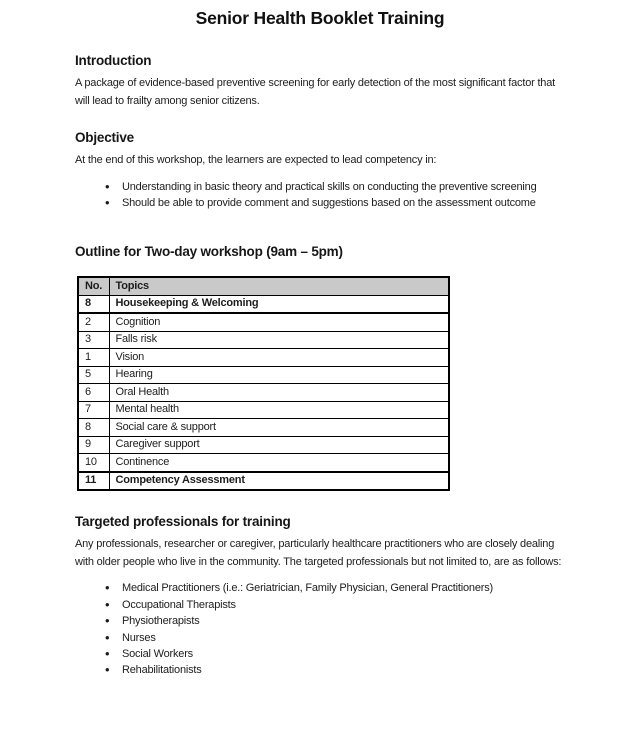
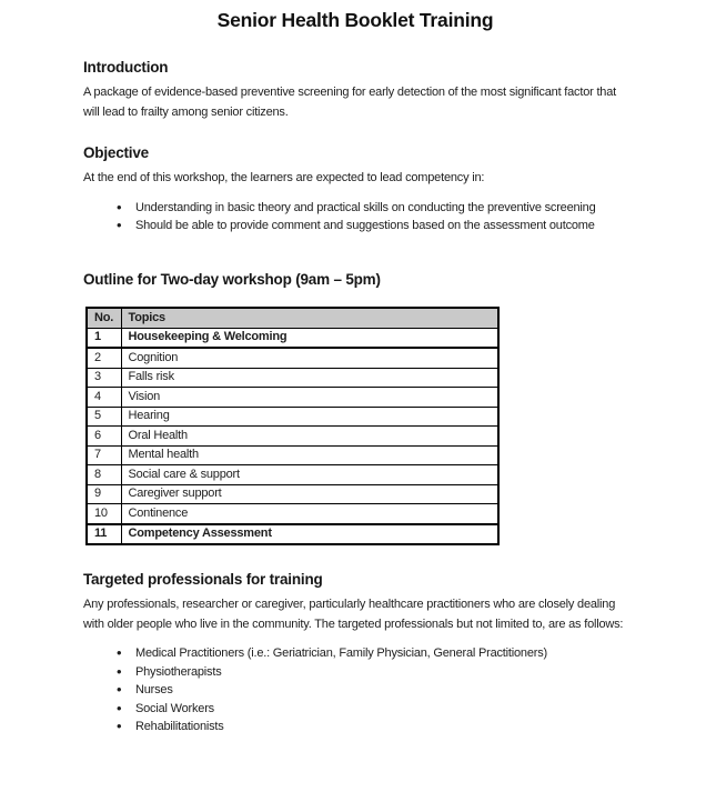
  Senior Health Booklet Training
  Introduction
  A package of evidence-based preventive screening for early detection of the most significant factor that will lead to frailty among senior citizens.
  Objective
  At the end of this workshop, the learners are expected to lead competency in:
  Understanding in basic theory and practical skills on conducting the preventive screening
  Should be able to provide comment and suggestions based on the assessment outcome
  Outline for Two-day workshop (9am – 5pm)
  No.	Topics
- 8	Housekeeping & Welcoming
+ 1	Housekeeping & Welcoming
  2	Cognition
  3	Falls risk
- 1	Vision
+ 4	Vision
  5	Hearing
  6	Oral Health
  7	Mental health
  8	Social care & support
  9	Caregiver support
  10	Continence
  11	Competency Assessment
  Targeted professionals for training
  Any professionals, researcher or caregiver, particularly healthcare practitioners who are closely dealing with older people who live in the community. The targeted professionals but not limited to, are as follows:
  Medical Practitioners (i.e.: Geriatrician, Family Physician, General Practitioners)
- Occupational Therapists
  Physiotherapists
  Nurses
  Social Workers
  Rehabilitationists
